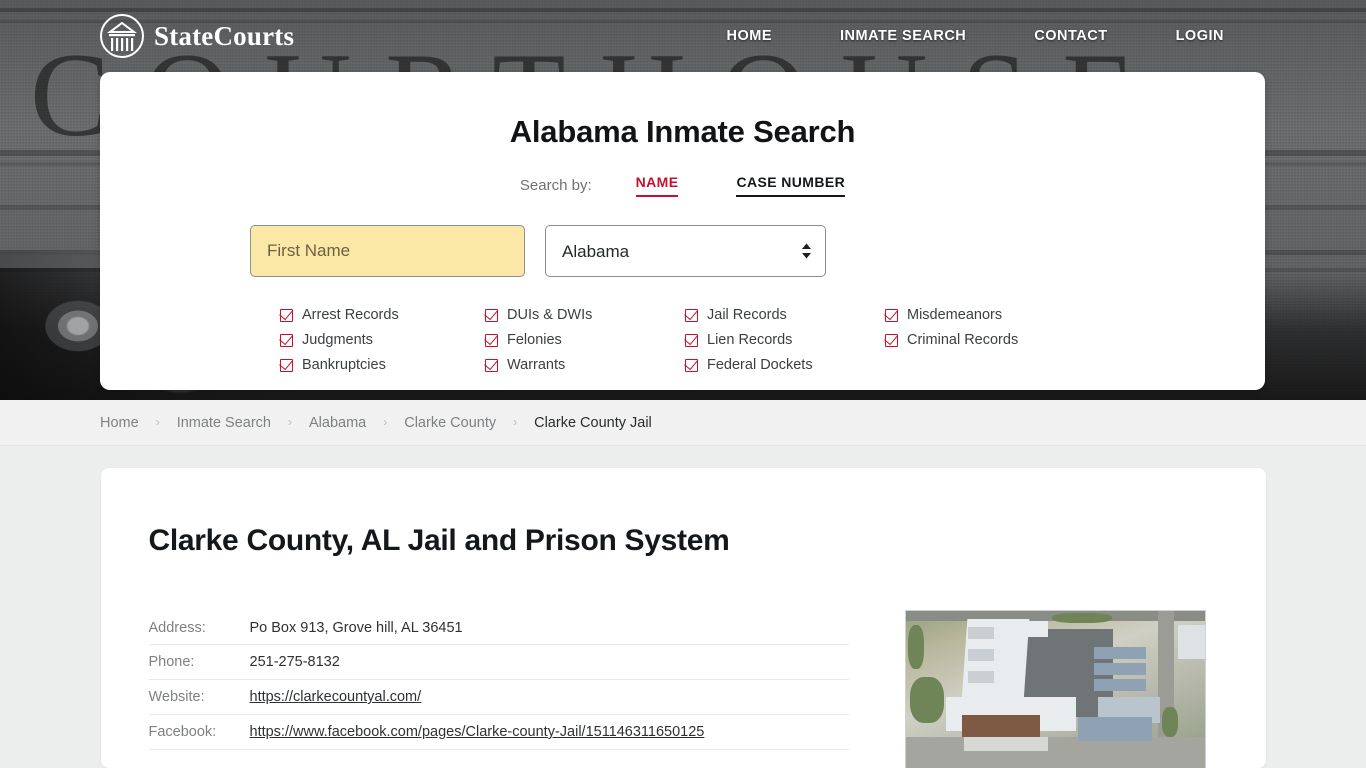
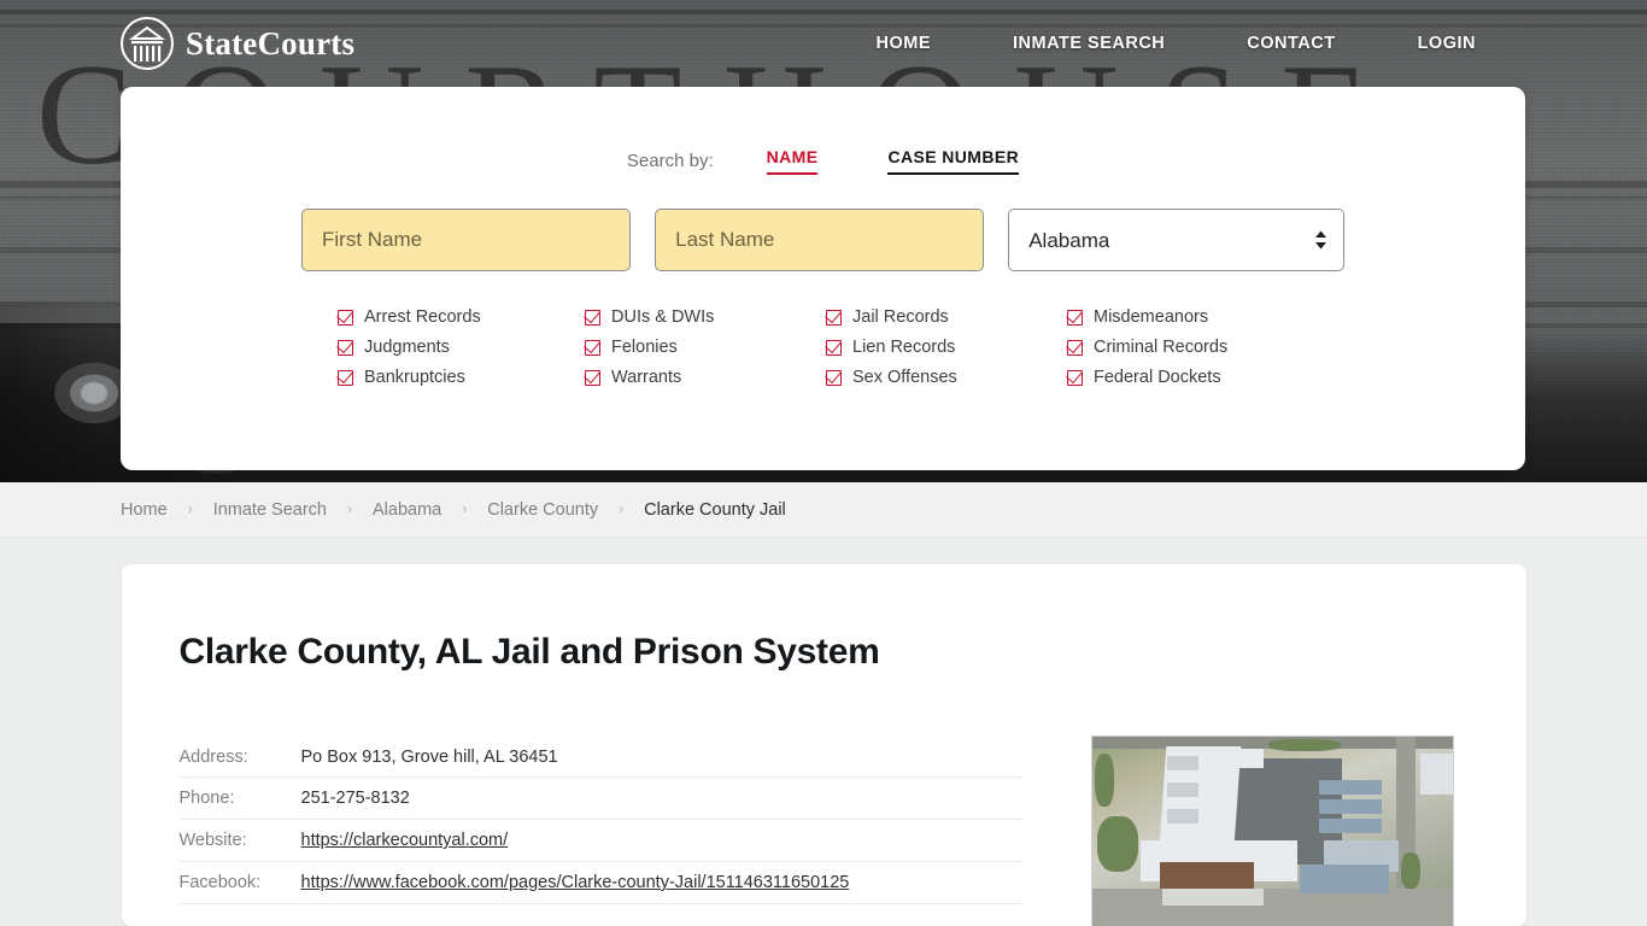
  StateCourts
  HOME
  INMATE SEARCH
  CONTACT
  LOGIN
- Alabama Inmate Search
  Search by:
  NAME
  CASE NUMBER
  First Name
+ Last Name
  Alabama
  Arrest Records
  DUIs & DWIs
  Jail Records
  Misdemeanors
  Judgments
  Felonies
  Lien Records
  Criminal Records
  Bankruptcies
  Warrants
+ Sex Offenses
  Federal Dockets
  Home
  ›
  Inmate Search
  ›
  Alabama
  ›
  Clarke County
  ›
  Clarke County Jail
  Clarke County, AL Jail and Prison System
  Address:
  Po Box 913, Grove hill, AL 36451
  Phone:
  251-275-8132
  Website:
  https://clarkecountyal.com/
  Facebook:
  https://www.facebook.com/pages/Clarke-county-Jail/151146311650125
